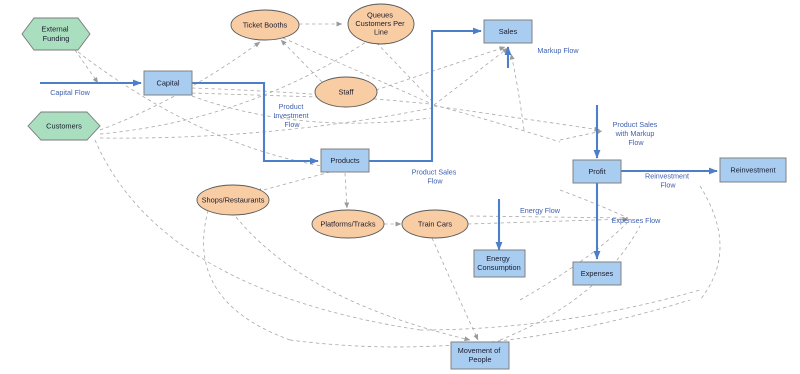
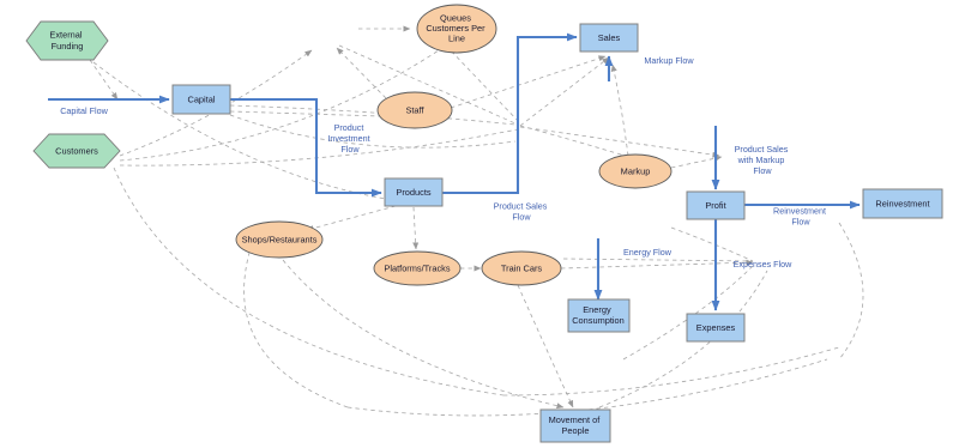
  External Funding
  Customers
  Capital
- Ticket Booths
  Queues Customers Per Line
  Staff
  Products
  Shops/Restaurants
  Platforms/Tracks
  Train Cars
  Sales
+ Markup
  Profit
  Reinvestment
  Energy Consumption
  Expenses
  Movement of People
  Capital Flow
  Product Investment Flow
  Product Sales Flow
  Markup Flow
  Product Sales with Markup Flow
  Reinvestment Flow
  Energy Flow
  Expenses Flow
